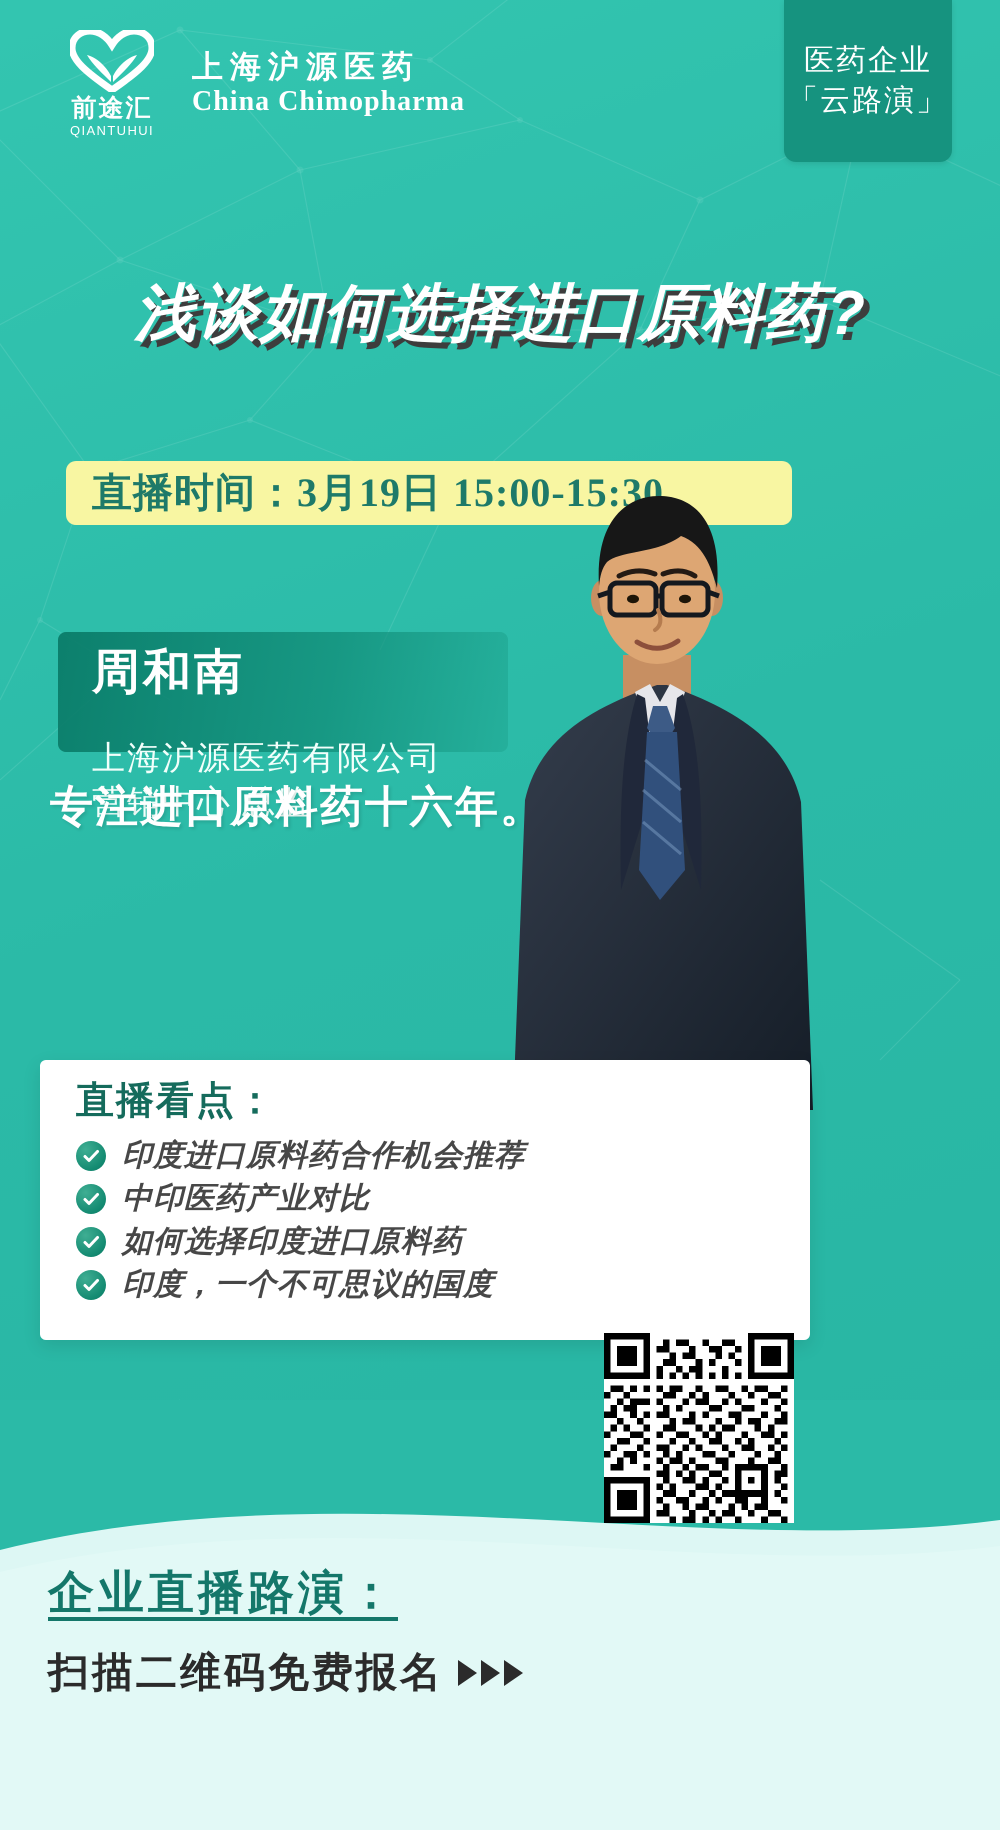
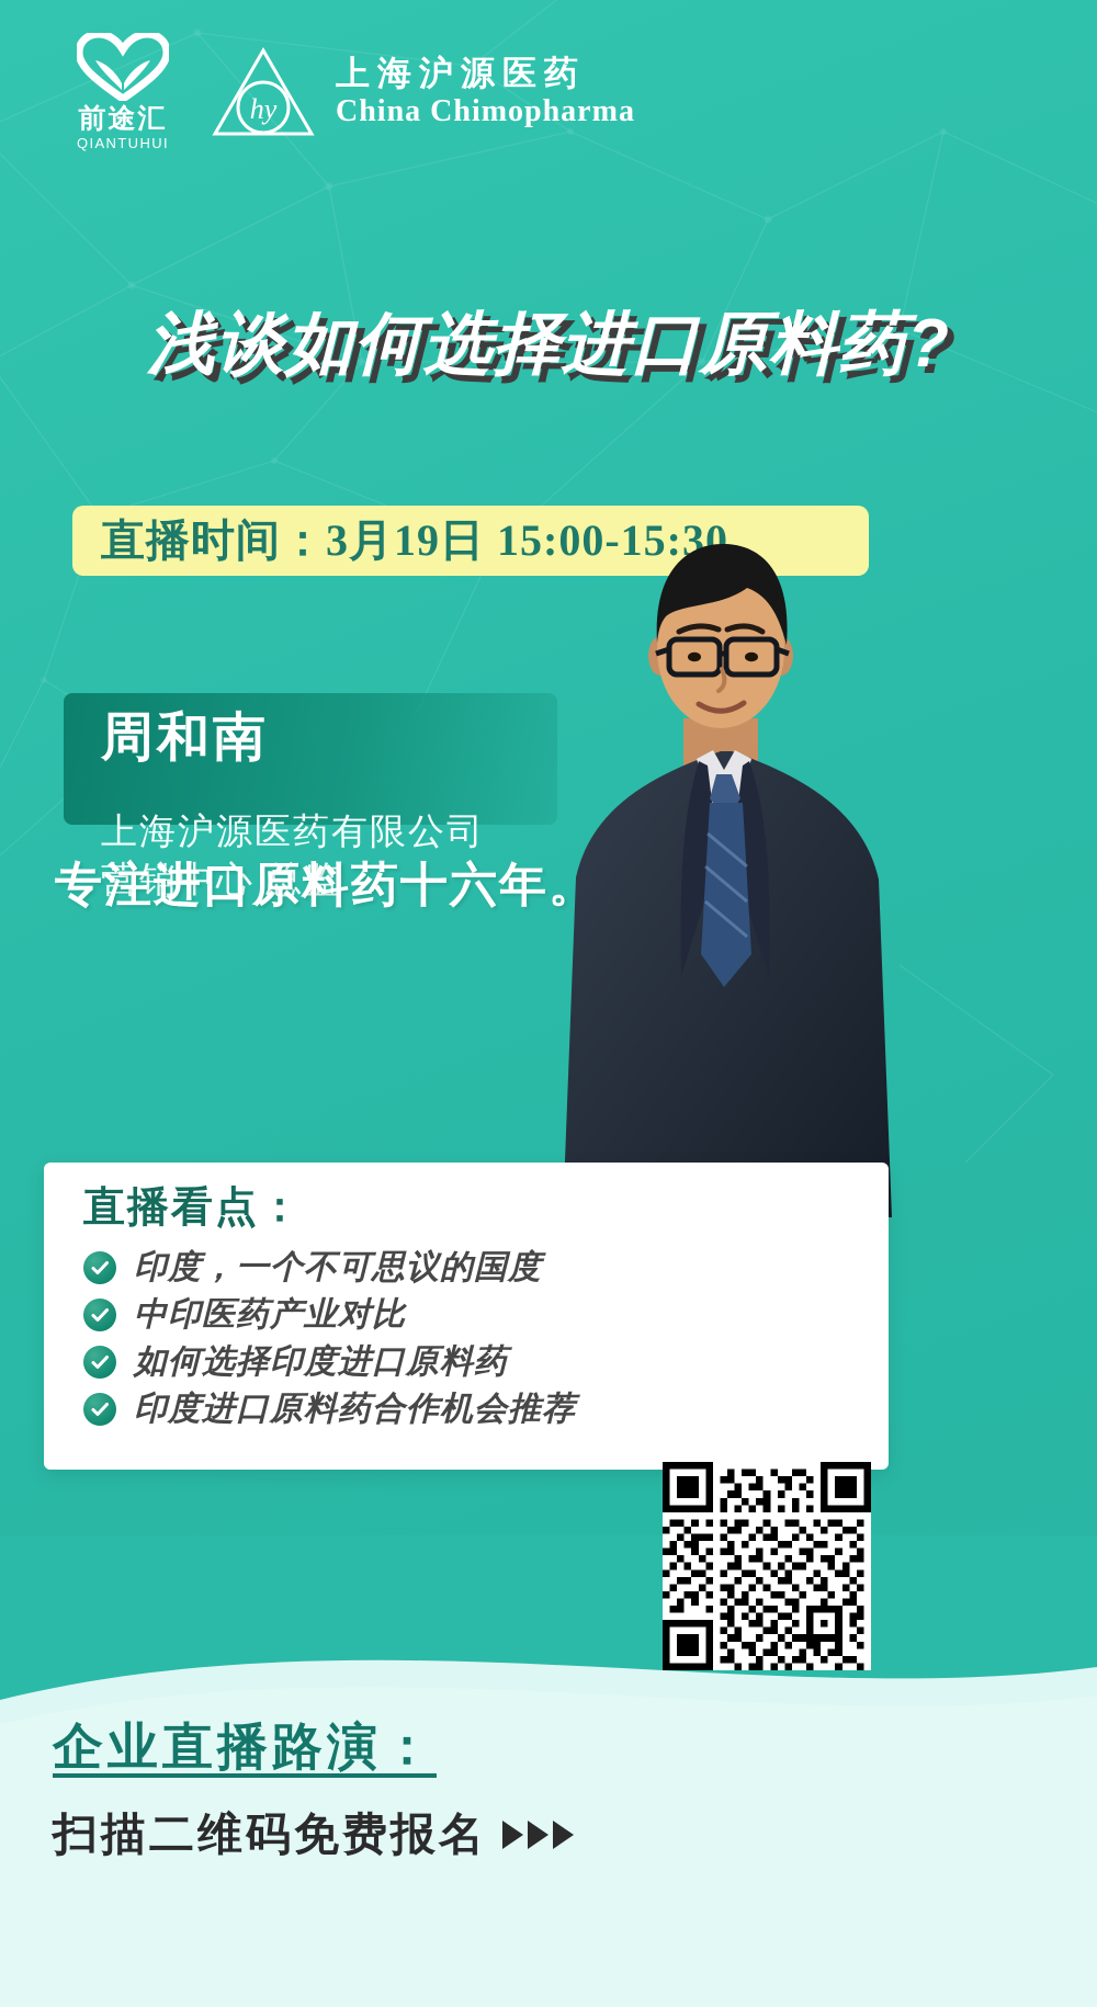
  前途汇
  QIANTUHUI
+ hy
  上海沪源医药
  China Chimopharma
- 医药企业
- 「云路演」
  浅谈如何选择进口原料药?
  直播时间：3月19日 15:00-15:30
  周和南
  上海沪源医药有限公司
  营销中心 总监
  专注进口原料药十六年。
  直播看点：
- 印度进口原料药合作机会推荐
+ 印度，一个不可思议的国度
  中印医药产业对比
  如何选择印度进口原料药
- 印度，一个不可思议的国度
+ 印度进口原料药合作机会推荐
  企业直播路演：
  扫描二维码免费报名
